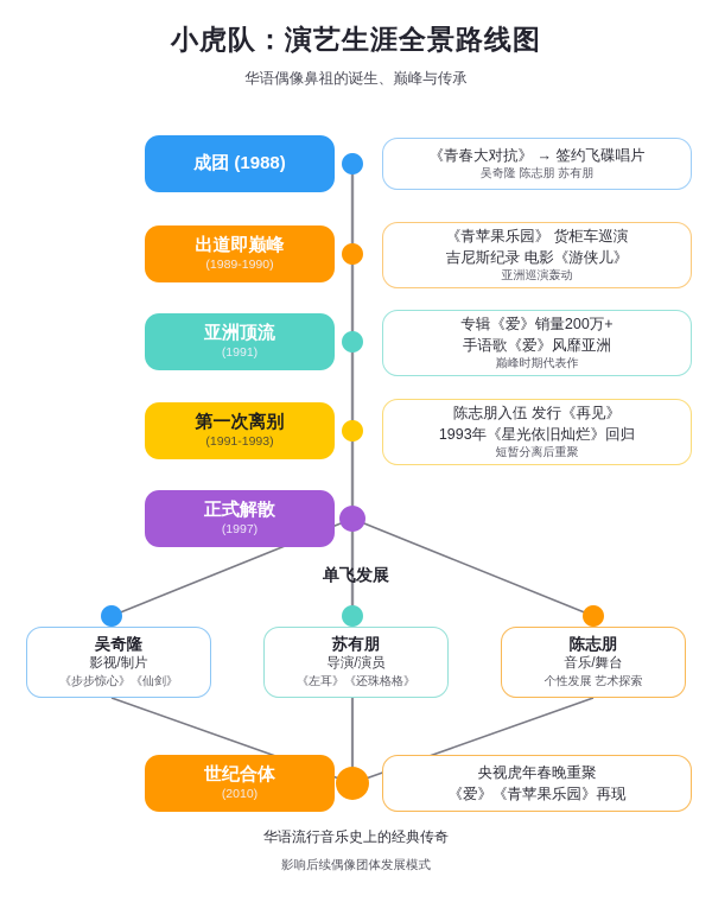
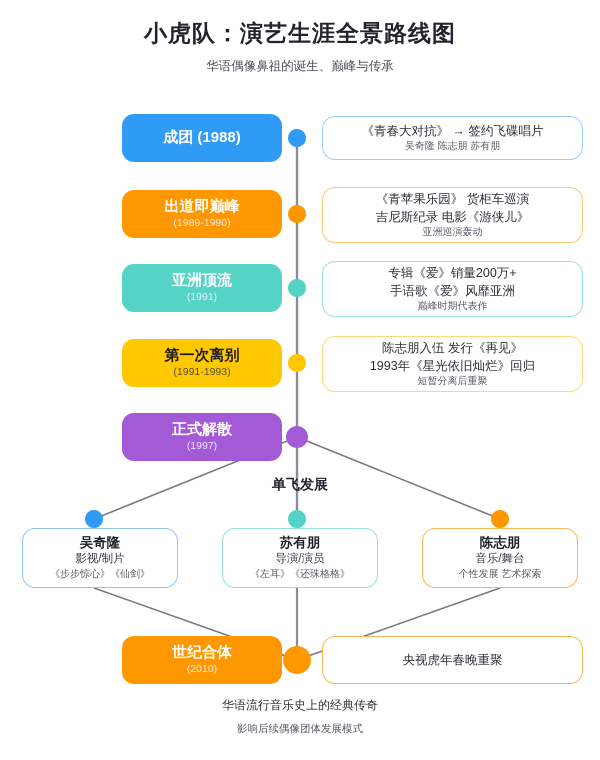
  小虎队：演艺生涯全景路线图
  华语偶像鼻祖的诞生、巅峰与传承
  成团 (1988)
  《青春大对抗》 → 签约飞碟唱片
  吴奇隆 陈志朋 苏有朋
  出道即巅峰
  (1989-1990)
  《青苹果乐园》 货柜车巡演
  吉尼斯纪录 电影《游侠儿》
  亚洲巡演轰动
  亚洲顶流
  (1991)
  专辑《爱》销量200万+
  手语歌《爱》风靡亚洲
  巅峰时期代表作
  第一次离别
  (1991-1993)
  陈志朋入伍 发行《再见》
  1993年《星光依旧灿烂》回归
  短暂分离后重聚
  正式解散
  (1997)
  单飞发展
  吴奇隆
  影视/制片
  《步步惊心》《仙剑》
  苏有朋
  导演/演员
  《左耳》《还珠格格》
  陈志朋
  音乐/舞台
  个性发展 艺术探索
  世纪合体
  (2010)
  央视虎年春晚重聚
- 《爱》《青苹果乐园》再现
  华语流行音乐史上的经典传奇
  影响后续偶像团体发展模式
